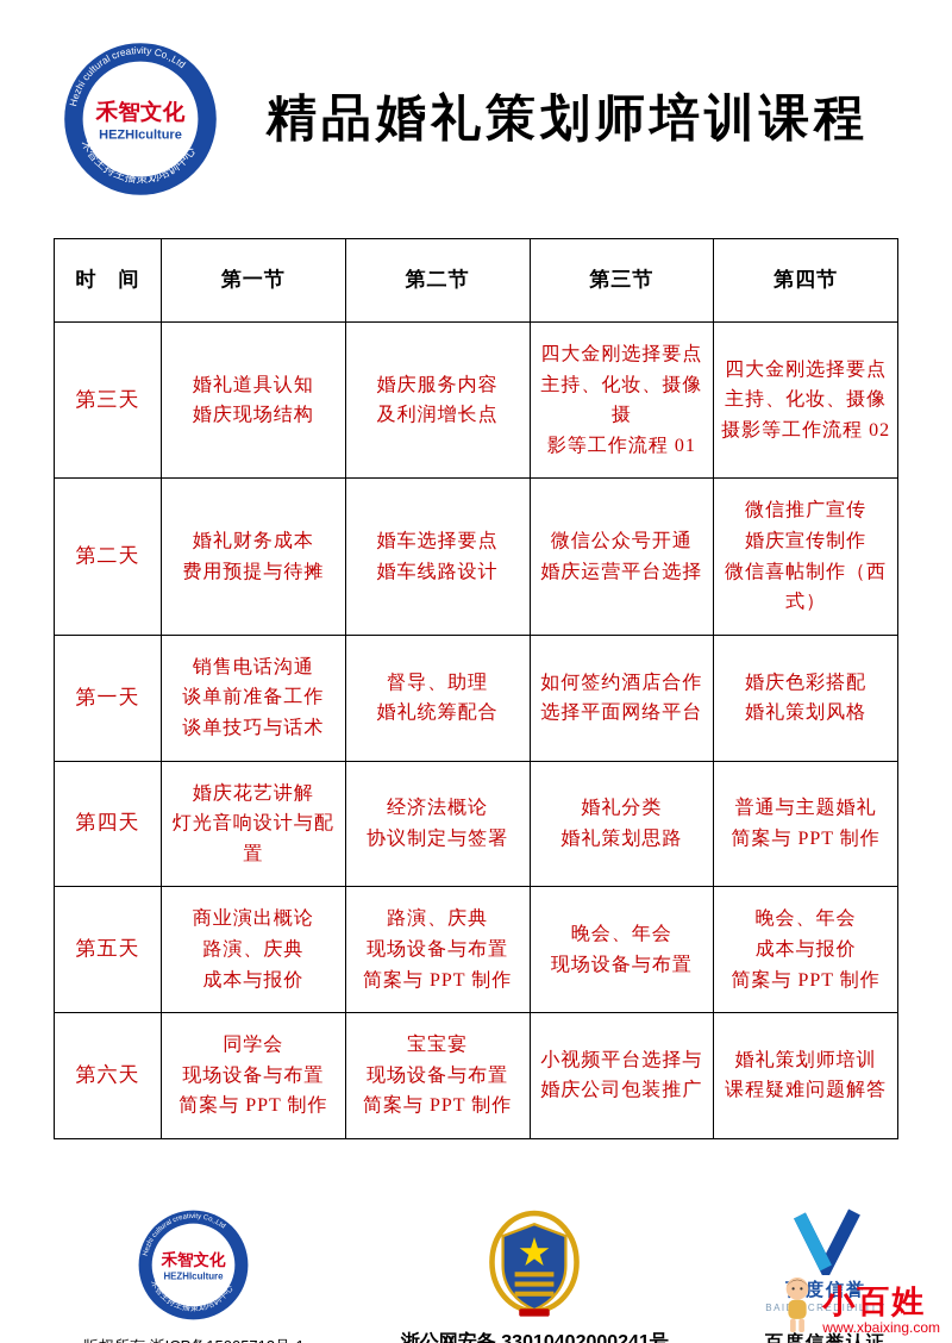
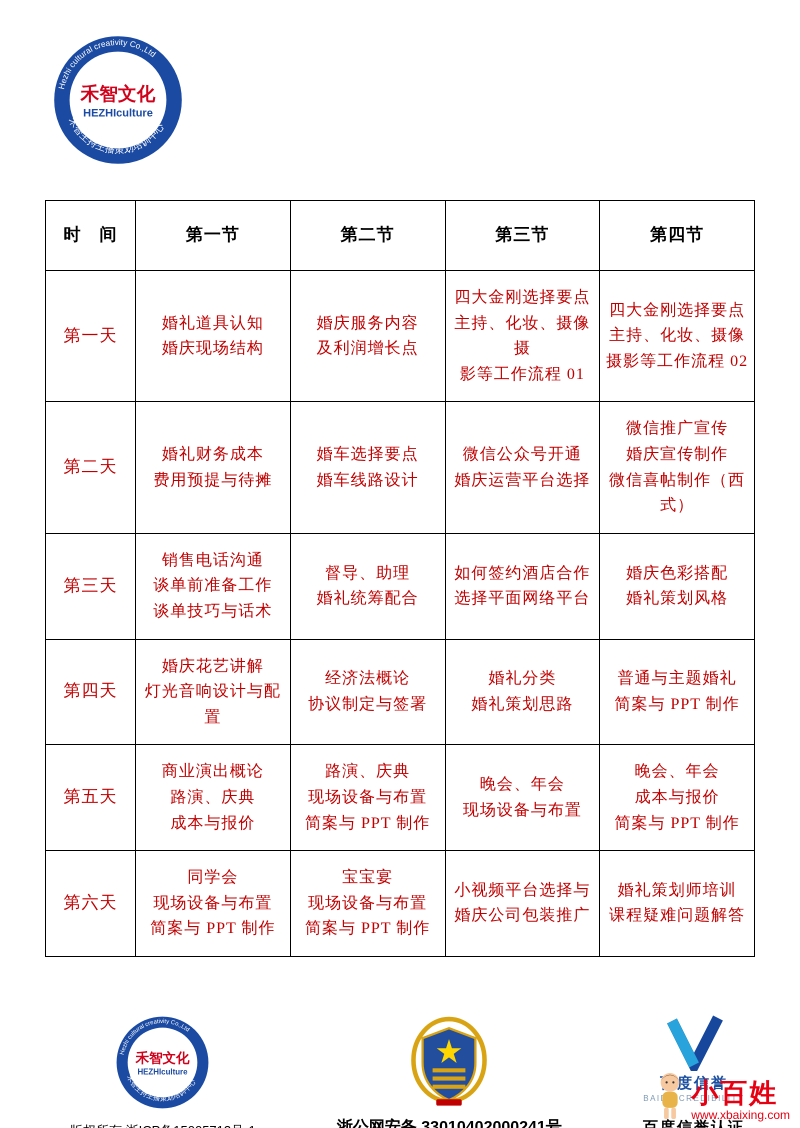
- 精品婚礼策划师培训课程
  时 间	第一节	第二节	第三节	第四节
- 第三天	婚礼道具认知 婚庆现场结构	婚庆服务内容 及利润增长点	四大金刚选择要点 主持、化妆、摄像摄 影等工作流程 01	四大金刚选择要点 主持、化妆、摄像 摄影等工作流程 02
+ 第一天	婚礼道具认知 婚庆现场结构	婚庆服务内容 及利润增长点	四大金刚选择要点 主持、化妆、摄像摄 影等工作流程 01	四大金刚选择要点 主持、化妆、摄像 摄影等工作流程 02
  第二天	婚礼财务成本 费用预提与待摊	婚车选择要点 婚车线路设计	微信公众号开通 婚庆运营平台选择	微信推广宣传 婚庆宣传制作 微信喜帖制作（西式）
- 第一天	销售电话沟通 谈单前准备工作 谈单技巧与话术	督导、助理 婚礼统筹配合	如何签约酒店合作 选择平面网络平台	婚庆色彩搭配 婚礼策划风格
+ 第三天	销售电话沟通 谈单前准备工作 谈单技巧与话术	督导、助理 婚礼统筹配合	如何签约酒店合作 选择平面网络平台	婚庆色彩搭配 婚礼策划风格
  第四天	婚庆花艺讲解 灯光音响设计与配置	经济法概论 协议制定与签署	婚礼分类 婚礼策划思路	普通与主题婚礼 简案与 PPT 制作
  第五天	商业演出概论 路演、庆典 成本与报价	路演、庆典 现场设备与布置 简案与 PPT 制作	晚会、年会 现场设备与布置	晚会、年会 成本与报价 简案与 PPT 制作
  第六天	同学会 现场设备与布置 简案与 PPT 制作	宝宝宴 现场设备与布置 简案与 PPT 制作	小视频平台选择与 婚庆公司包装推广	婚礼策划师培训 课程疑难问题解答
  浙公网安备 33010402000241号
  度信誉
  BAI CREDIBILITY
  百度信誉认证
  小百姓
  www.xbaixing.com
